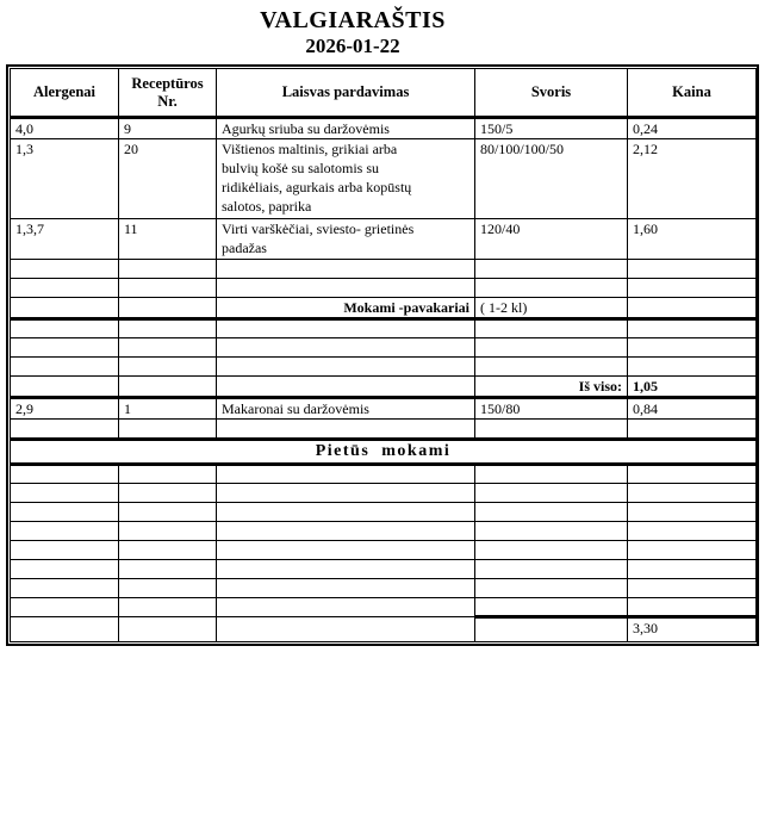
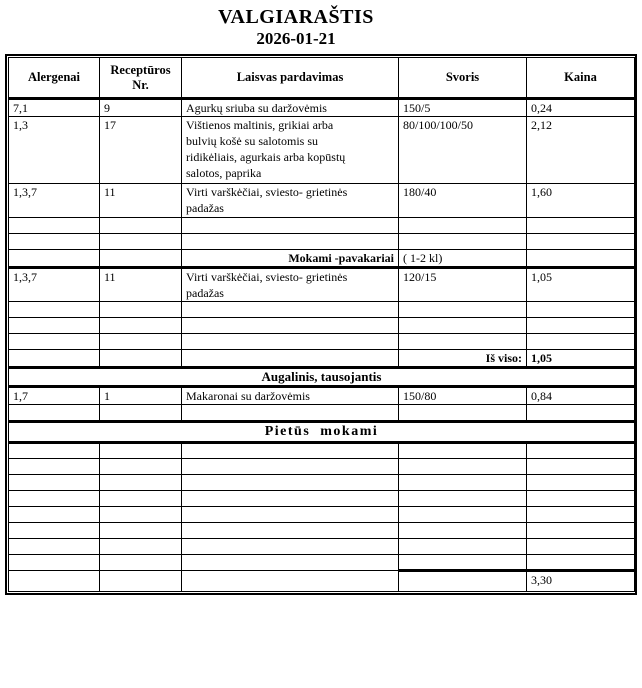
  VALGIARAŠTIS
- 2026-01-22
+ 2026-01-21
  Alergenai	Receptūros Nr.	Laisvas pardavimas	Svoris	Kaina
- 4,0	9	Agurkų sriuba su daržovėmis	150/5	0,24
+ 7,1	9	Agurkų sriuba su daržovėmis	150/5	0,24
- 1,3	20	Vištienos maltinis, grikiai arba bulvių košė su salotomis su ridikėliais, agurkais arba kopūstų salotos, paprika	80/100/100/50	2,12
+ 1,3	17	Vištienos maltinis, grikiai arba bulvių košė su salotomis su ridikėliais, agurkais arba kopūstų salotos, paprika	80/100/100/50	2,12
- 1,3,7	11	Virti varškėčiai, sviesto- grietinės padažas	120/40	1,60
+ 1,3,7	11	Virti varškėčiai, sviesto- grietinės padažas	180/40	1,60
  		Mokami -pavakariai	( 1-2 kl)
+ 1,3,7	11	Virti varškėčiai, sviesto- grietinės padažas	120/15	1,05
  			Iš viso:	1,05
+ Augalinis, tausojantis
- 2,9	1	Makaronai su daržovėmis	150/80	0,84
+ 1,7	1	Makaronai su daržovėmis	150/80	0,84
  Pietūs mokami
  				3,30
